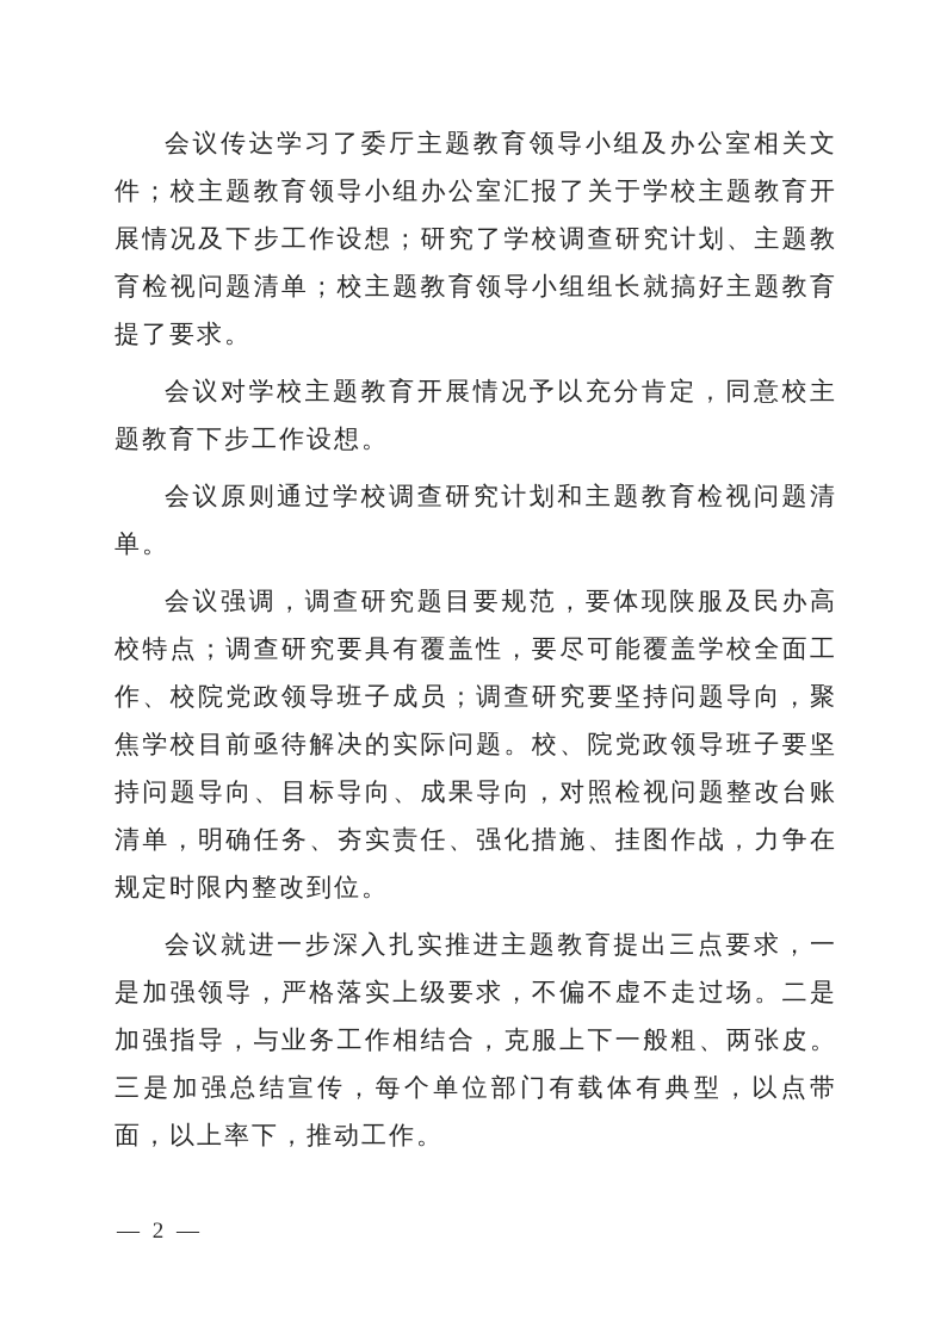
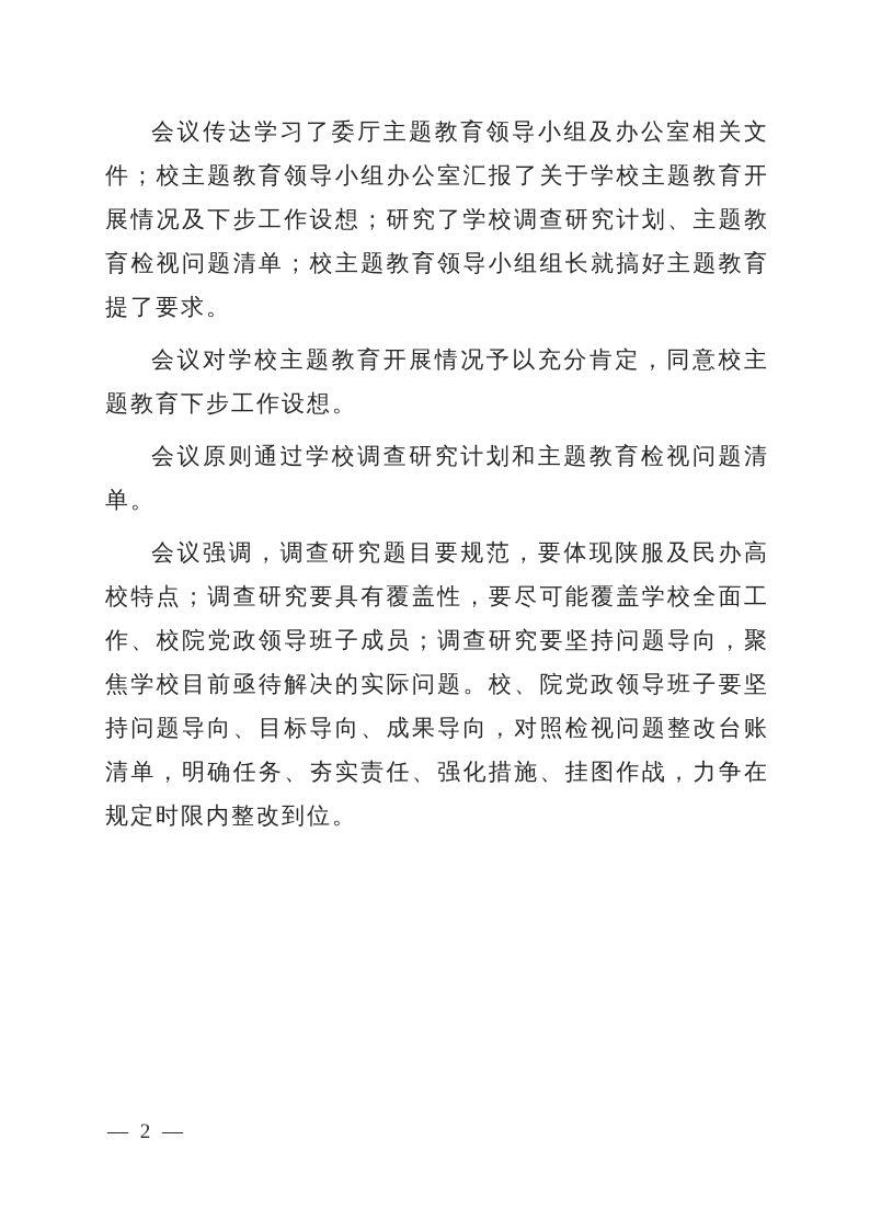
  会议传达学习了委厅主题教育领导小组及办公室相关文件；校主题教育领导小组办公室汇报了关于学校主题教育开展情况及下步工作设想；研究了学校调查研究计划、主题教育检视问题清单；校主题教育领导小组组长就搞好主题教育提了要求。
  会议对学校主题教育开展情况予以充分肯定，同意校主题教育下步工作设想。
  会议原则通过学校调查研究计划和主题教育检视问题清单。
  会议强调，调查研究题目要规范，要体现陕服及民办高校特点；调查研究要具有覆盖性，要尽可能覆盖学校全面工作、校院党政领导班子成员；调查研究要坚持问题导向，聚焦学校目前亟待解决的实际问题。校、院党政领导班子要坚持问题导向、目标导向、成果导向，对照检视问题整改台账清单，明确任务、夯实责任、强化措施、挂图作战，力争在规定时限内整改到位。
- 会议就进一步深入扎实推进主题教育提出三点要求，一是加强领导，严格落实上级要求，不偏不虚不走过场。二是加强指导，与业务工作相结合，克服上下一般粗、两张皮。三是加强总结宣传，每个单位部门有载体有典型，以点带面，以上率下，推动工作。
  — 2 —
